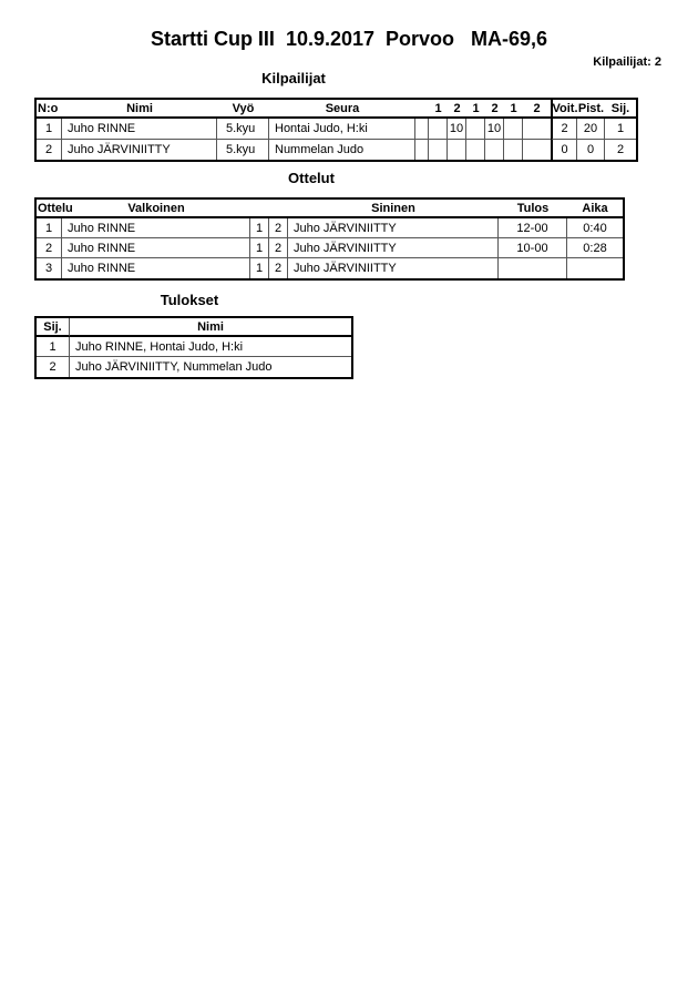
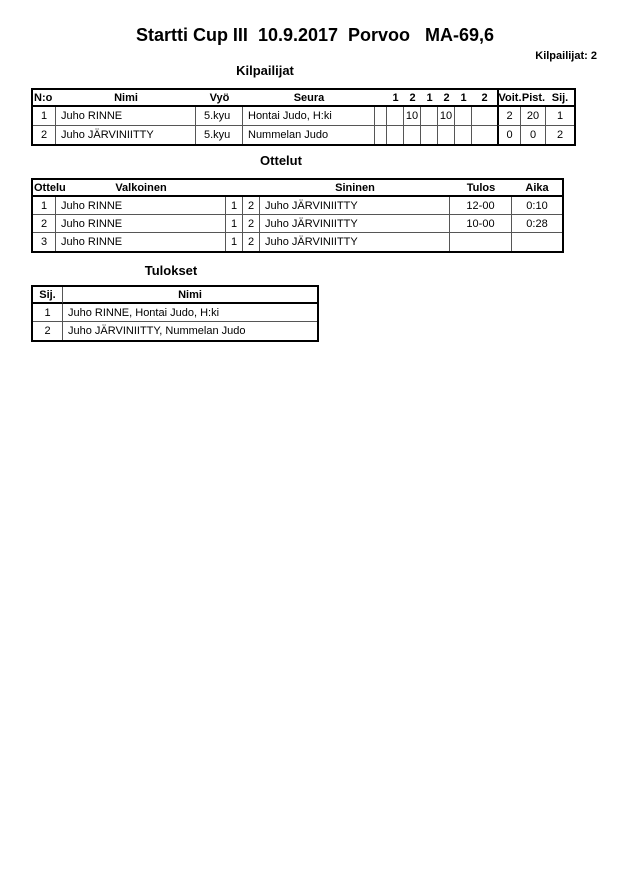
  Startti Cup III 10.9.2017 Porvoo MA-69,6
  Kilpailijat: 2
  Kilpailijat
  N:o
  Nimi
  Vyö
  Seura
  1
  2
  1
  2
  1
  2
  Voit.
  Pist.
  Sij.
  1
  Juho RINNE
  5.kyu
  Hontai Judo, H:ki
  10
  10
  2
  20
  1
  2
  Juho JÄRVINIITTY
  5.kyu
  Nummelan Judo
  0
  0
  2
  Ottelut
  Valkoinen
  Sininen
  Tulos
  Aika
  1
  Juho RINNE
  1
  2
  Juho JÄRVINIITTY
  12-00
- 0:40
+ 0:10
  2
  Juho RINNE
  1
  2
  Juho JÄRVINIITTY
  10-00
  0:28
  3
  Juho RINNE
  1
  2
  Juho JÄRVINIITTY
  Tulokset
  Sij.
  Nimi
  1
  Juho RINNE, Hontai Judo, H:ki
  2
  Juho JÄRVINIITTY, Nummelan Judo
